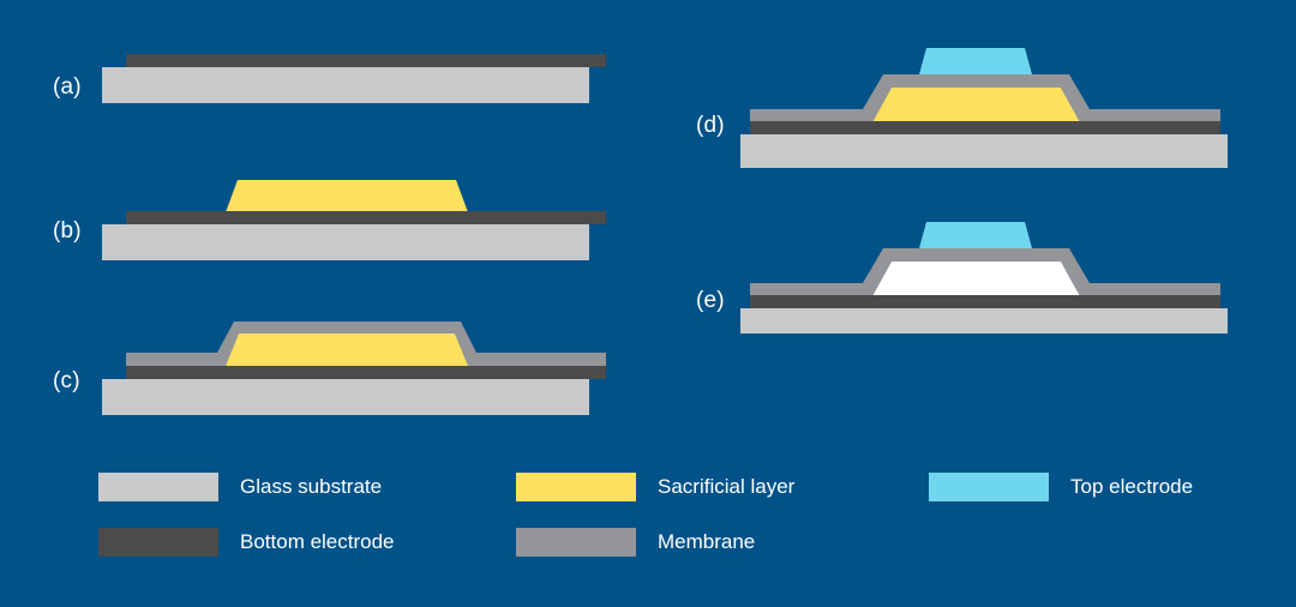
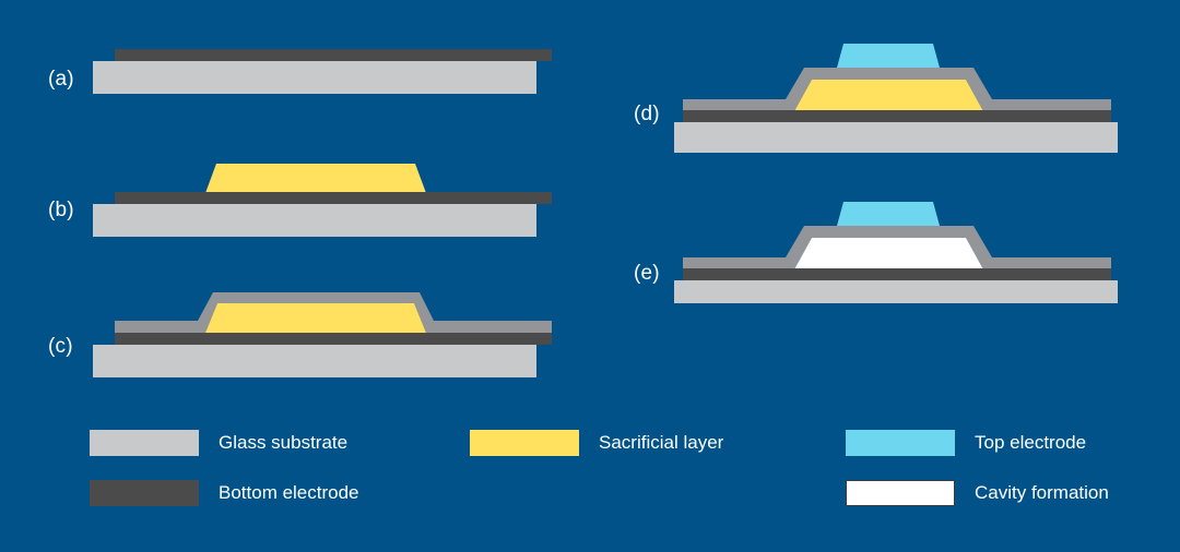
  (a)
  (b)
  (c)
  (d)
  (e)
  Glass substrate
  Bottom electrode
  Sacrificial layer
- Membrane
  Top electrode
+ Cavity formation
